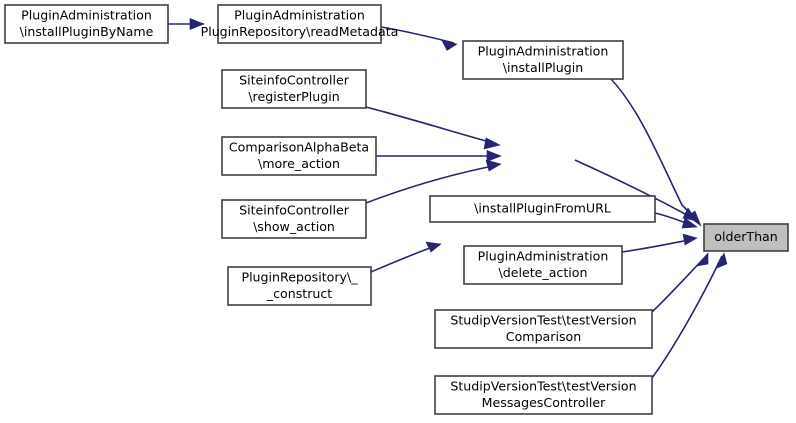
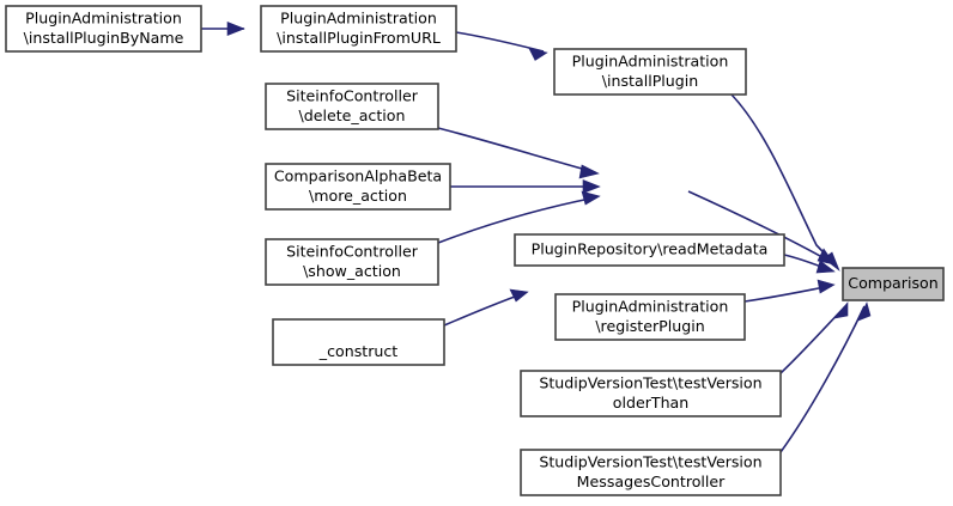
  PluginAdministration
  \installPluginByName
  PluginAdministration
- PluginRepository\readMetadata
+ \installPluginFromURL
  PluginAdministration
  \installPlugin
  SiteinfoController
- \registerPlugin
+ \delete_action
  ComparisonAlphaBeta
  \more_action
- \installPluginFromURL
+ PluginRepository\readMetadata
  SiteinfoController
  \show_action
- olderThan
+ Comparison
  PluginAdministration
- \delete_action
+ \registerPlugin
- PluginRepository\_
  _construct
  StudipVersionTest\testVersion
- Comparison
+ olderThan
  StudipVersionTest\testVersion
  MessagesController
